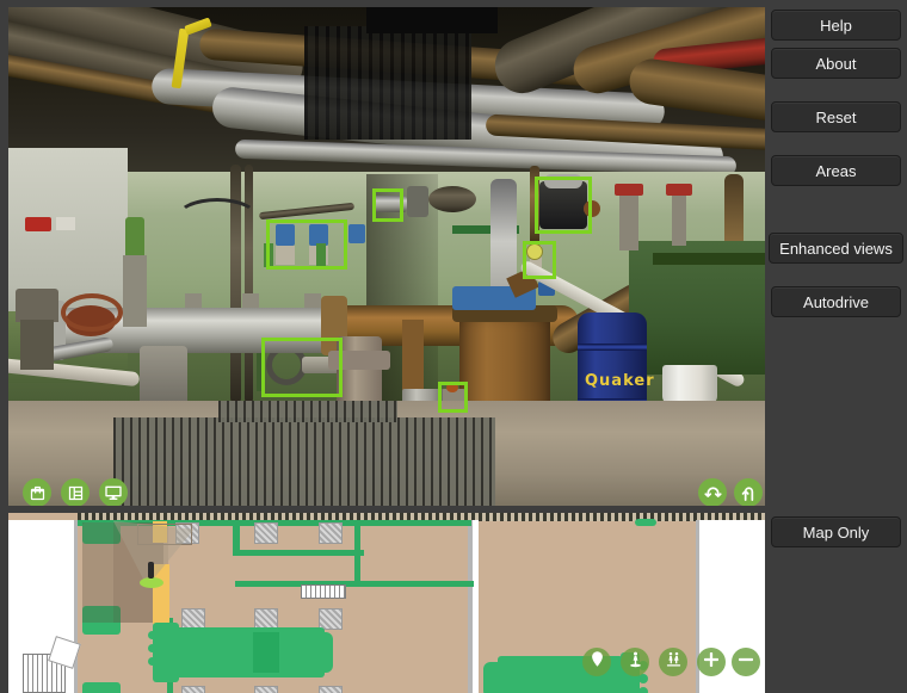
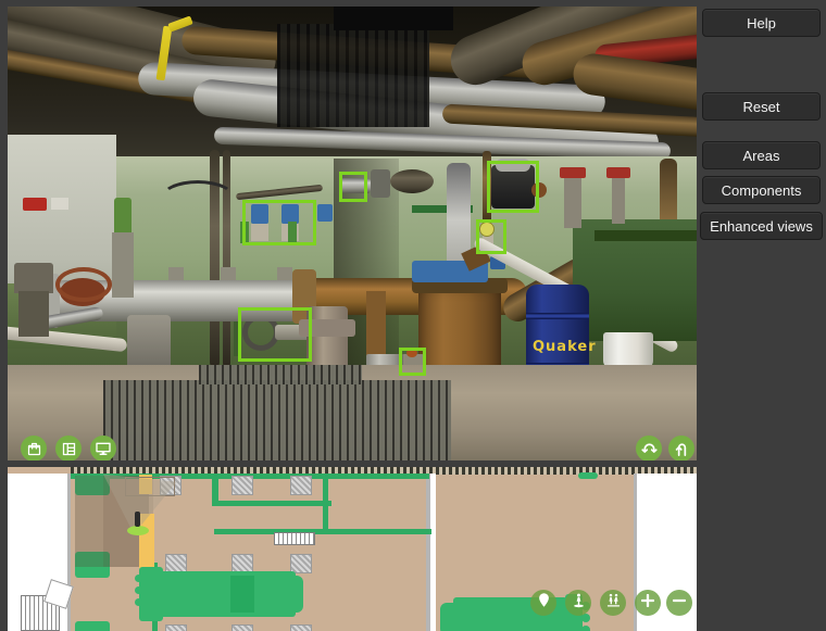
  Quaker
  Help
- About
  Reset
  Areas
+ Components
  Enhanced views
- Autodrive
- Map Only
